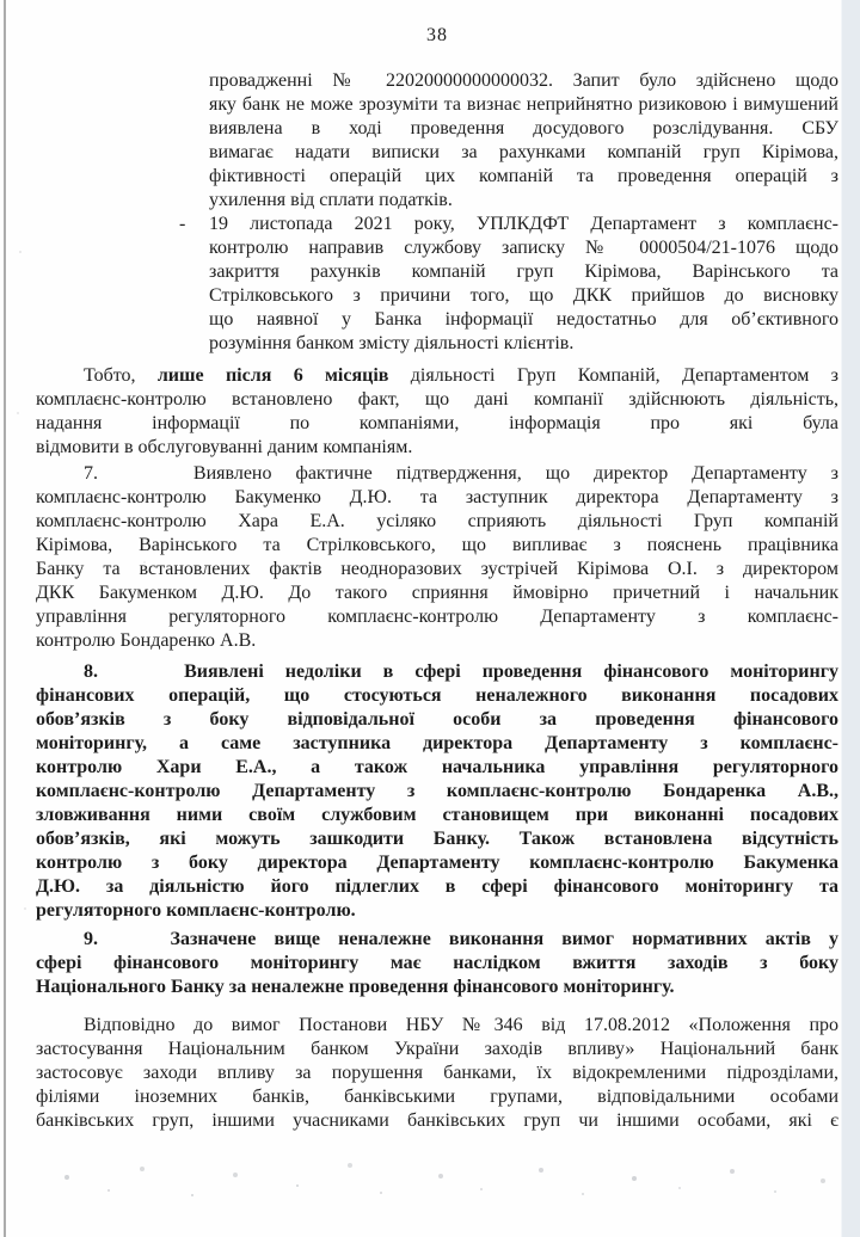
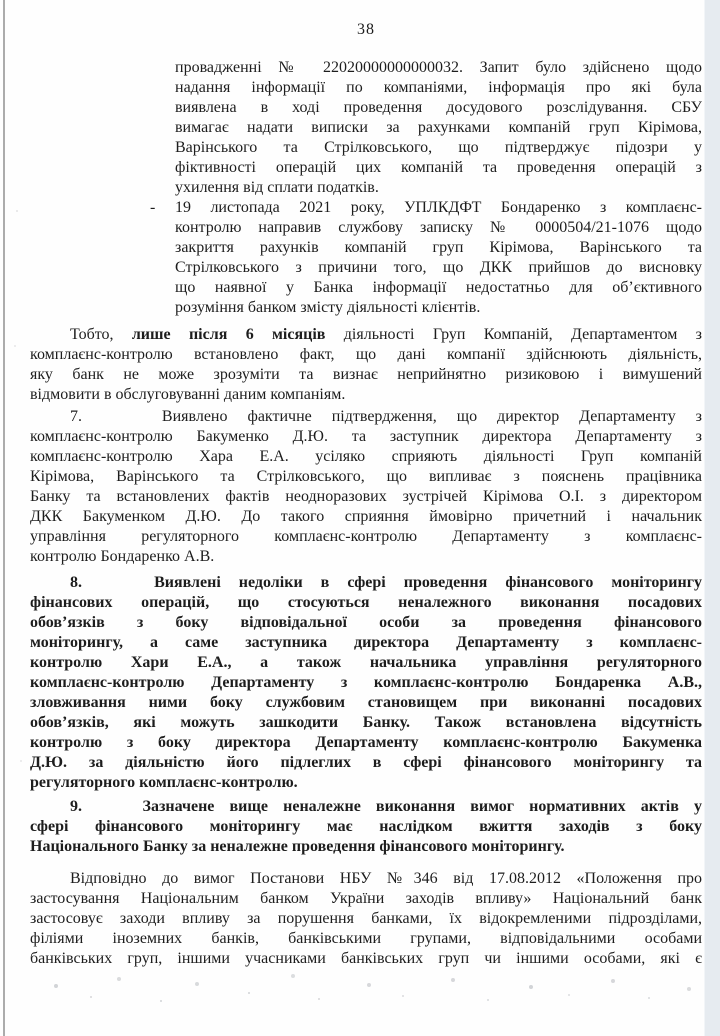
  38
  провадженні № 22020000000000032. Запит було здійснено щодо
- яку банк не може зрозуміти та визнає неприйнятно ризиковою і вимушений
+ надання інформації по компаніями, інформація про які була
  виявлена в ході проведення досудового розслідування. СБУ
  вимагає надати виписки за рахунками компаній груп Кірімова,
+ Варінського та Стрілковського, що підтверджує підозри у
  фіктивності операцій цих компаній та проведення операцій з
  ухилення від сплати податків.
  -
- 19 листопада 2021 року, УПЛКДФТ Департамент з комплаєнс-
+ 19 листопада 2021 року, УПЛКДФТ Бондаренко з комплаєнс-
  контролю направив службову записку № 0000504/21-1076 щодо
  закриття рахунків компаній груп Кірімова, Варінського та
  Стрілковського з причини того, що ДКК прийшов до висновку
  що наявної у Банка інформації недостатньо для об’єктивного
  розуміння банком змісту діяльності клієнтів.
  Тобто, лише після 6 місяців діяльності Груп Компаній, Департаментом з
  комплаєнс-контролю встановлено факт, що дані компанії здійснюють діяльність,
- надання інформації по компаніями, інформація про які була
+ яку банк не може зрозуміти та визнає неприйнятно ризиковою і вимушений
  відмовити в обслуговуванні даним компаніям.
  7. Виявлено фактичне підтвердження, що директор Департаменту з
  комплаєнс-контролю Бакуменко Д.Ю. та заступник директора Департаменту з
  комплаєнс-контролю Хара Е.А. усіляко сприяють діяльності Груп компаній
  Кірімова, Варінського та Стрілковського, що випливає з пояснень працівника
  Банку та встановлених фактів неодноразових зустрічей Кірімова О.І. з директором
  ДКК Бакуменком Д.Ю. До такого сприяння ймовірно причетний і начальник
  управління регуляторного комплаєнс-контролю Департаменту з комплаєнс-
  контролю Бондаренко А.В.
  8. Виявлені недоліки в сфері проведення фінансового моніторингу
  фінансових операцій, що стосуються неналежного виконання посадових
  обов’язків з боку відповідальної особи за проведення фінансового
  моніторингу, а саме заступника директора Департаменту з комплаєнс-
  контролю Хари Е.А., а також начальника управління регуляторного
  комплаєнс-контролю Департаменту з комплаєнс-контролю Бондаренка А.В.,
- зловживання ними своїм службовим становищем при виконанні посадових
+ зловживання ними боку службовим становищем при виконанні посадових
  обов’язків, які можуть зашкодити Банку. Також встановлена відсутність
  контролю з боку директора Департаменту комплаєнс-контролю Бакуменка
  Д.Ю. за діяльністю його підлеглих в сфері фінансового моніторингу та
  регуляторного комплаєнс-контролю.
  9. Зазначене вище неналежне виконання вимог нормативних актів у
  сфері фінансового моніторингу має наслідком вжиття заходів з боку
  Національного Банку за неналежне проведення фінансового моніторингу.
  Відповідно до вимог Постанови НБУ №346 від 17.08.2012 «Положення про
  застосування Національним банком України заходів впливу» Національний банк
  застосовує заходи впливу за порушення банками, їх відокремленими підрозділами,
  філіями іноземних банків, банківськими групами, відповідальними особами
  банківських груп, іншими учасниками банківських груп чи іншими особами, які є
